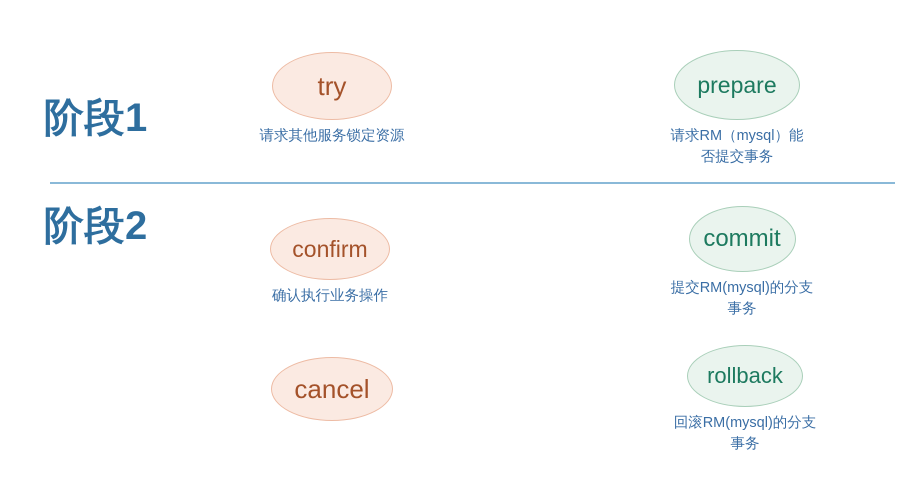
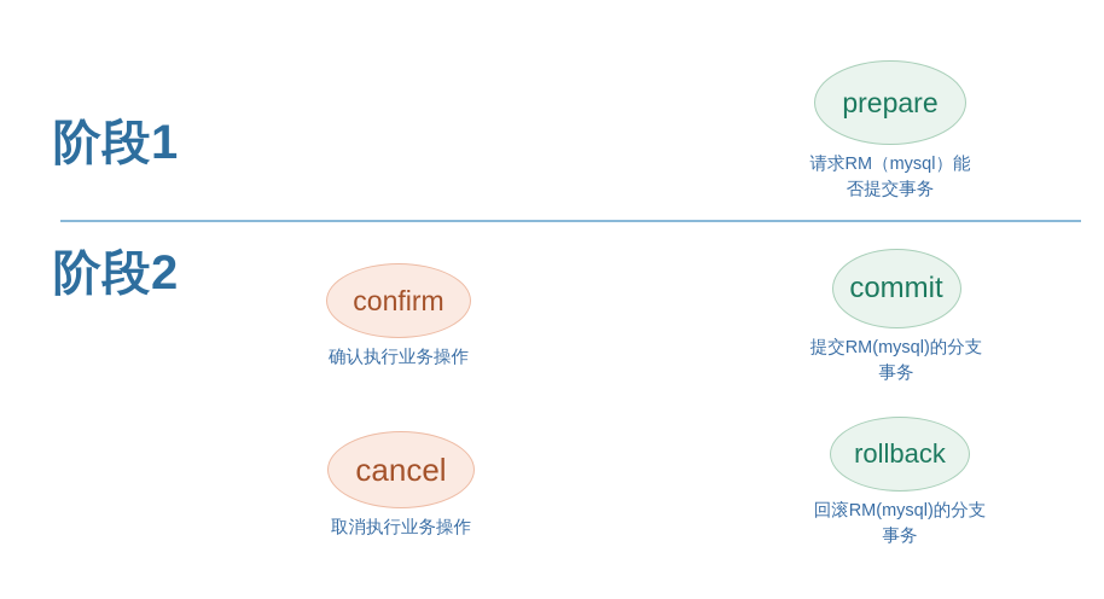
  阶段1
  阶段2
- try
- 请求其他服务锁定资源
  prepare
  请求RM（mysql）能
  否提交事务
  confirm
  确认执行业务操作
  commit
  提交RM(mysql)的分支
  事务
  cancel
+ 取消执行业务操作
  rollback
  回滚RM(mysql)的分支
  事务
